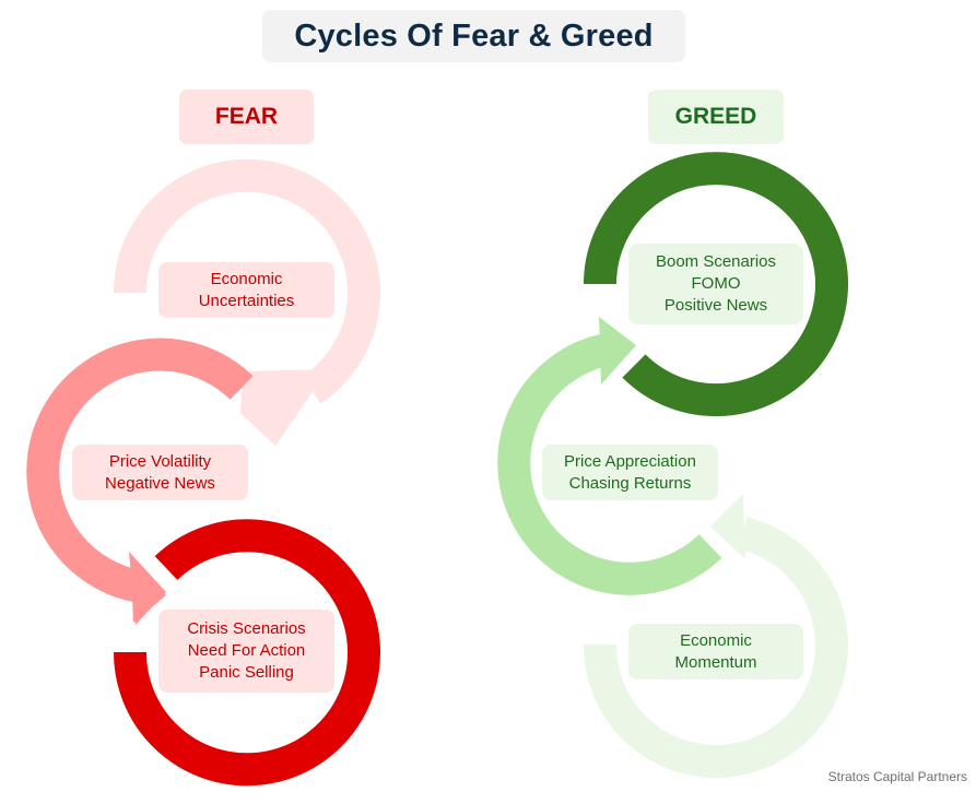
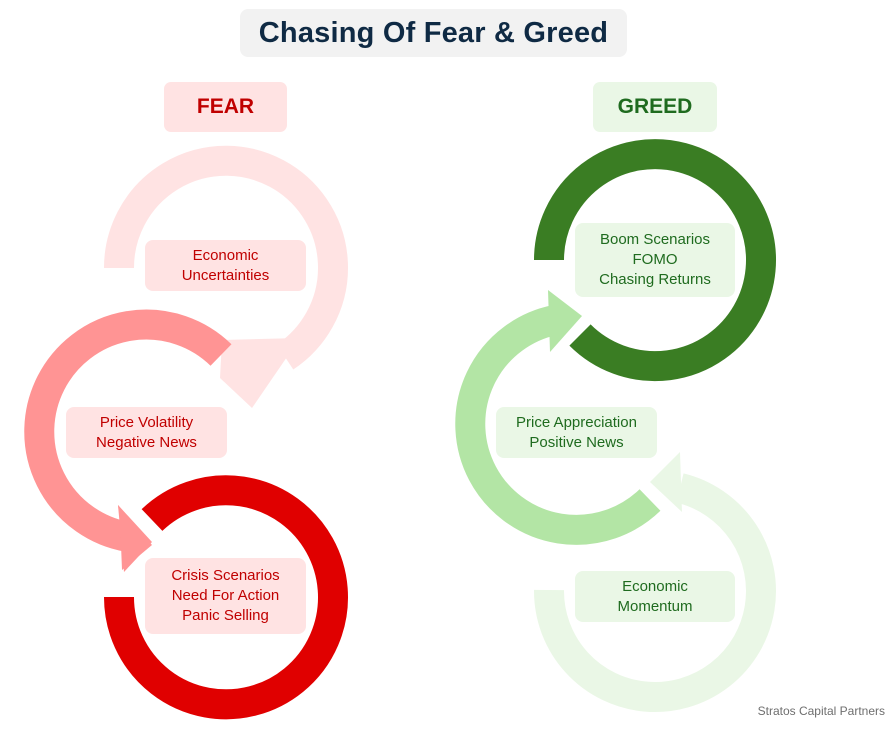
- Cycles Of Fear & Greed
+ Chasing Of Fear & Greed
  FEAR
  GREED
  Economic
  Uncertainties
  Price Volatility
  Negative News
  Crisis Scenarios
  Need For Action
  Panic Selling
  Boom Scenarios
  FOMO
- Positive News
+ Chasing Returns
  Price Appreciation
- Chasing Returns
+ Positive News
  Economic
  Momentum
  Stratos Capital Partners
